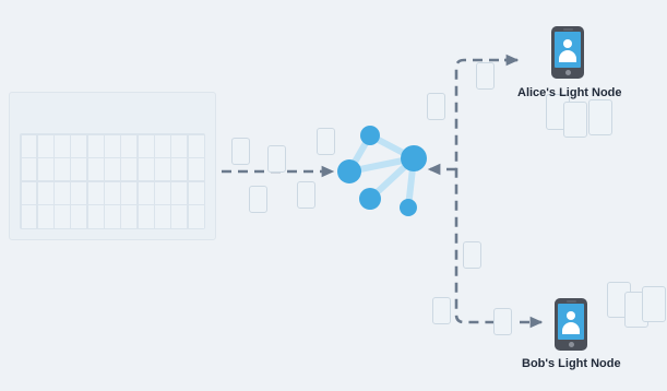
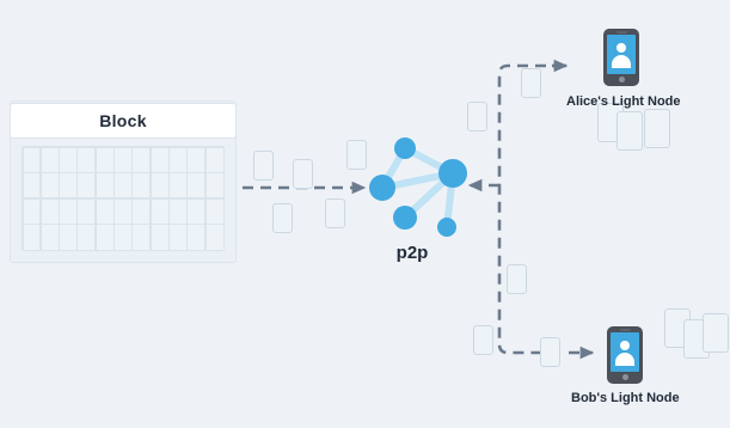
+ Block
+ p2p
  Alice's Light Node
  Bob's Light Node
